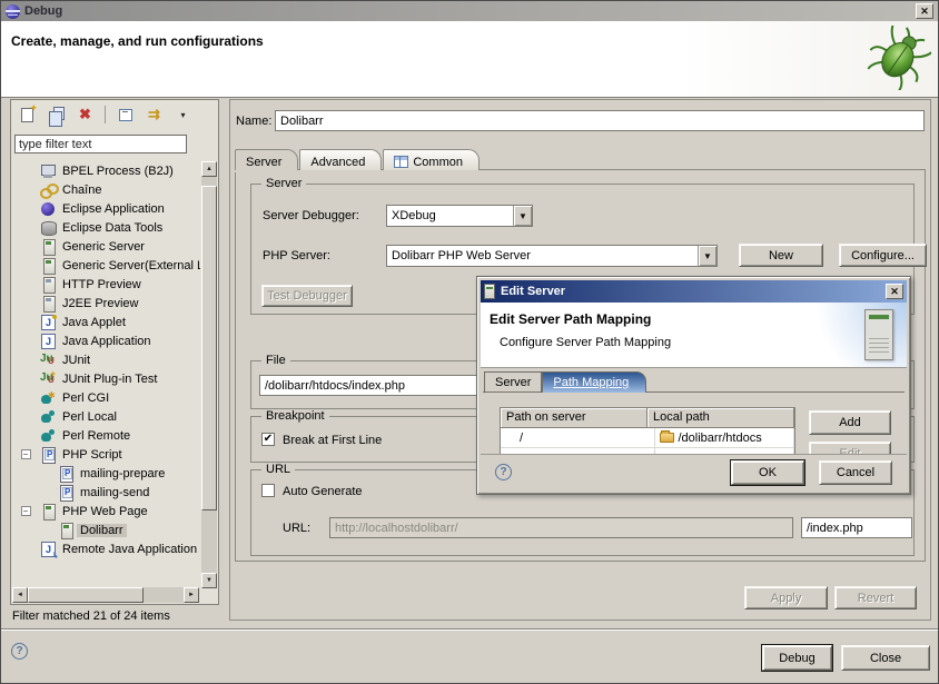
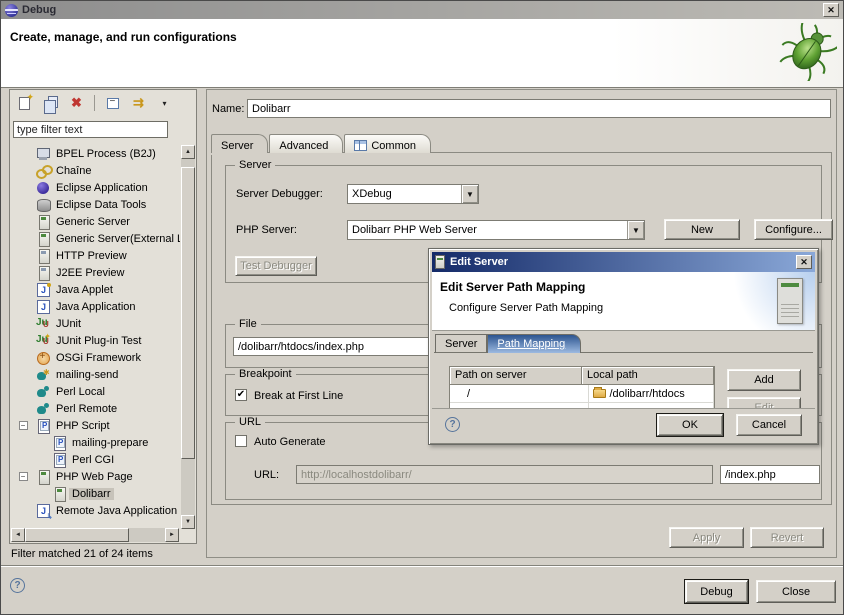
  Debug
  ✕
  Create, manage, and run configurations
  ✖
  ⇉
  ▾
  type filter text
  BPEL Process (B2J)
  Chaîne
  Eclipse Application
  Eclipse Data Tools
  Generic Server
  Generic Server(External
  HTTP Preview
  J2EE Preview
  Java Applet
  Java Application
  JUnit
  ✦
  JUnit Plug-in Test
+ OSGi Framework
- Perl CGI
+ mailing-send
  Perl Local
  Perl Remote
  −
  PHP Script
  mailing-prepare
- mailing-send
+ Perl CGI
  −
  PHP Web Page
  Dolibarr
  Remote Java Application
  Filter matched 21 of 24 items
  Name:
  Dolibarr
  Server
  Advanced
  Common
  Server
  Server Debugger:
  XDebug
  ▼
  PHP Server:
  Dolibarr PHP Web Server
  ▼
  New
  Configure...
  Test Debugger
  File
  /dolibarr/htdocs/index.php
  Breakpoint
  Break at First Line
  URL
  Auto Generate
  URL:
  http://localhostdolibarr/
  /index.php
  Apply
  Revert
  ?
  Debug
  Close
  Edit Server
  ✕
  Edit Server Path Mapping
  Configure Server Path Mapping
  Server
  Path Mapping
  Path on server
  Local path
  /
  /dolibarr/htdocs
  Add
  ?
  OK
  Cancel
